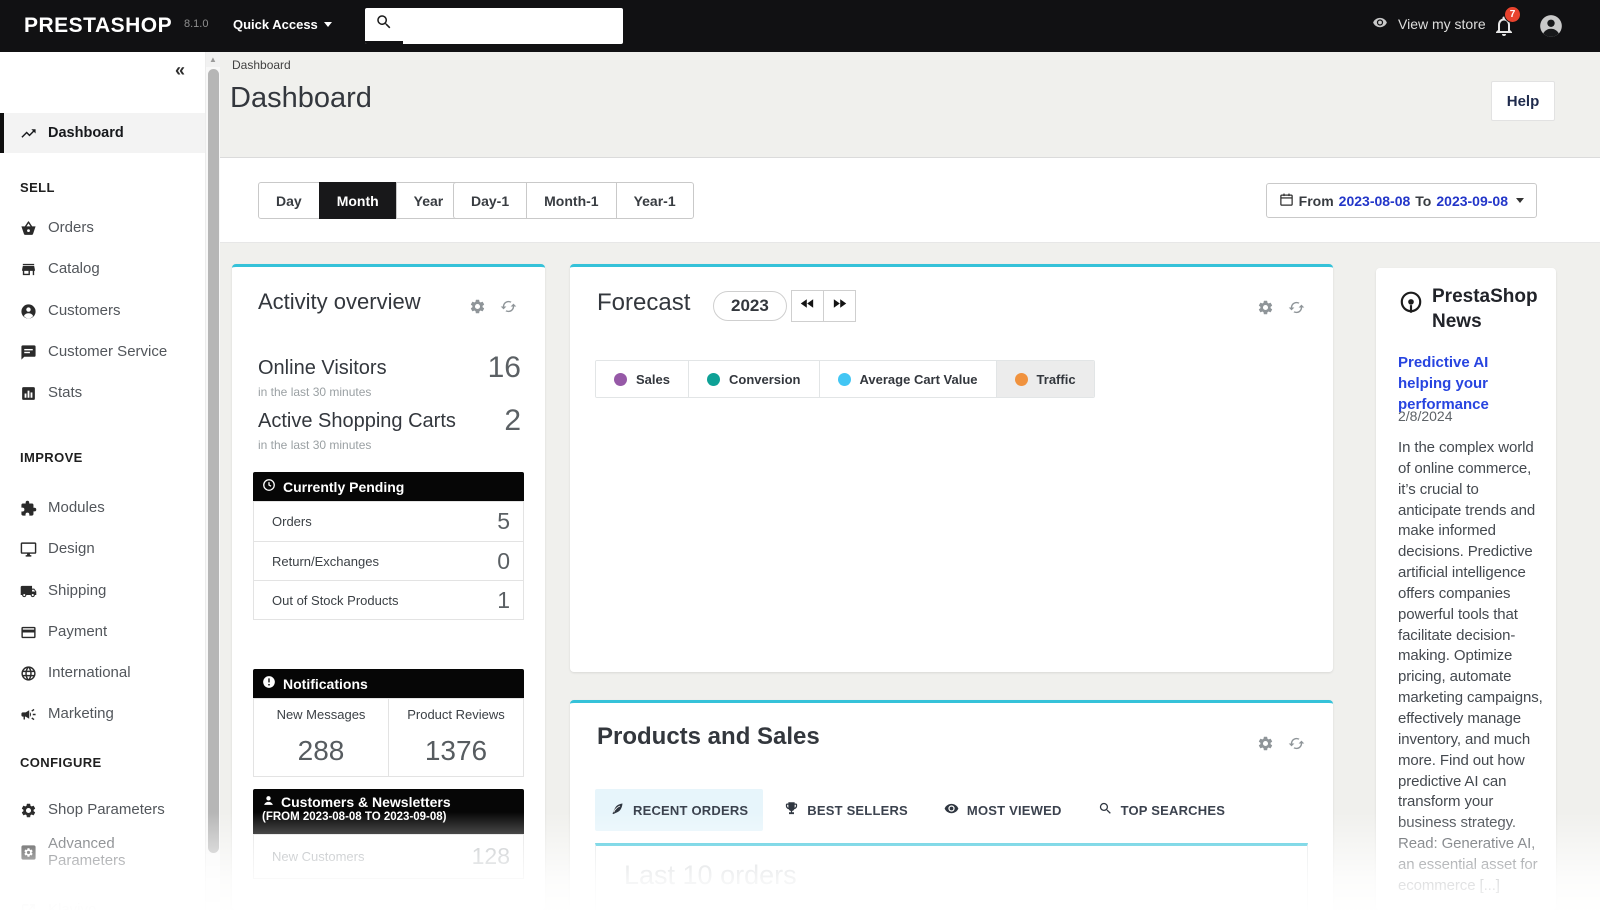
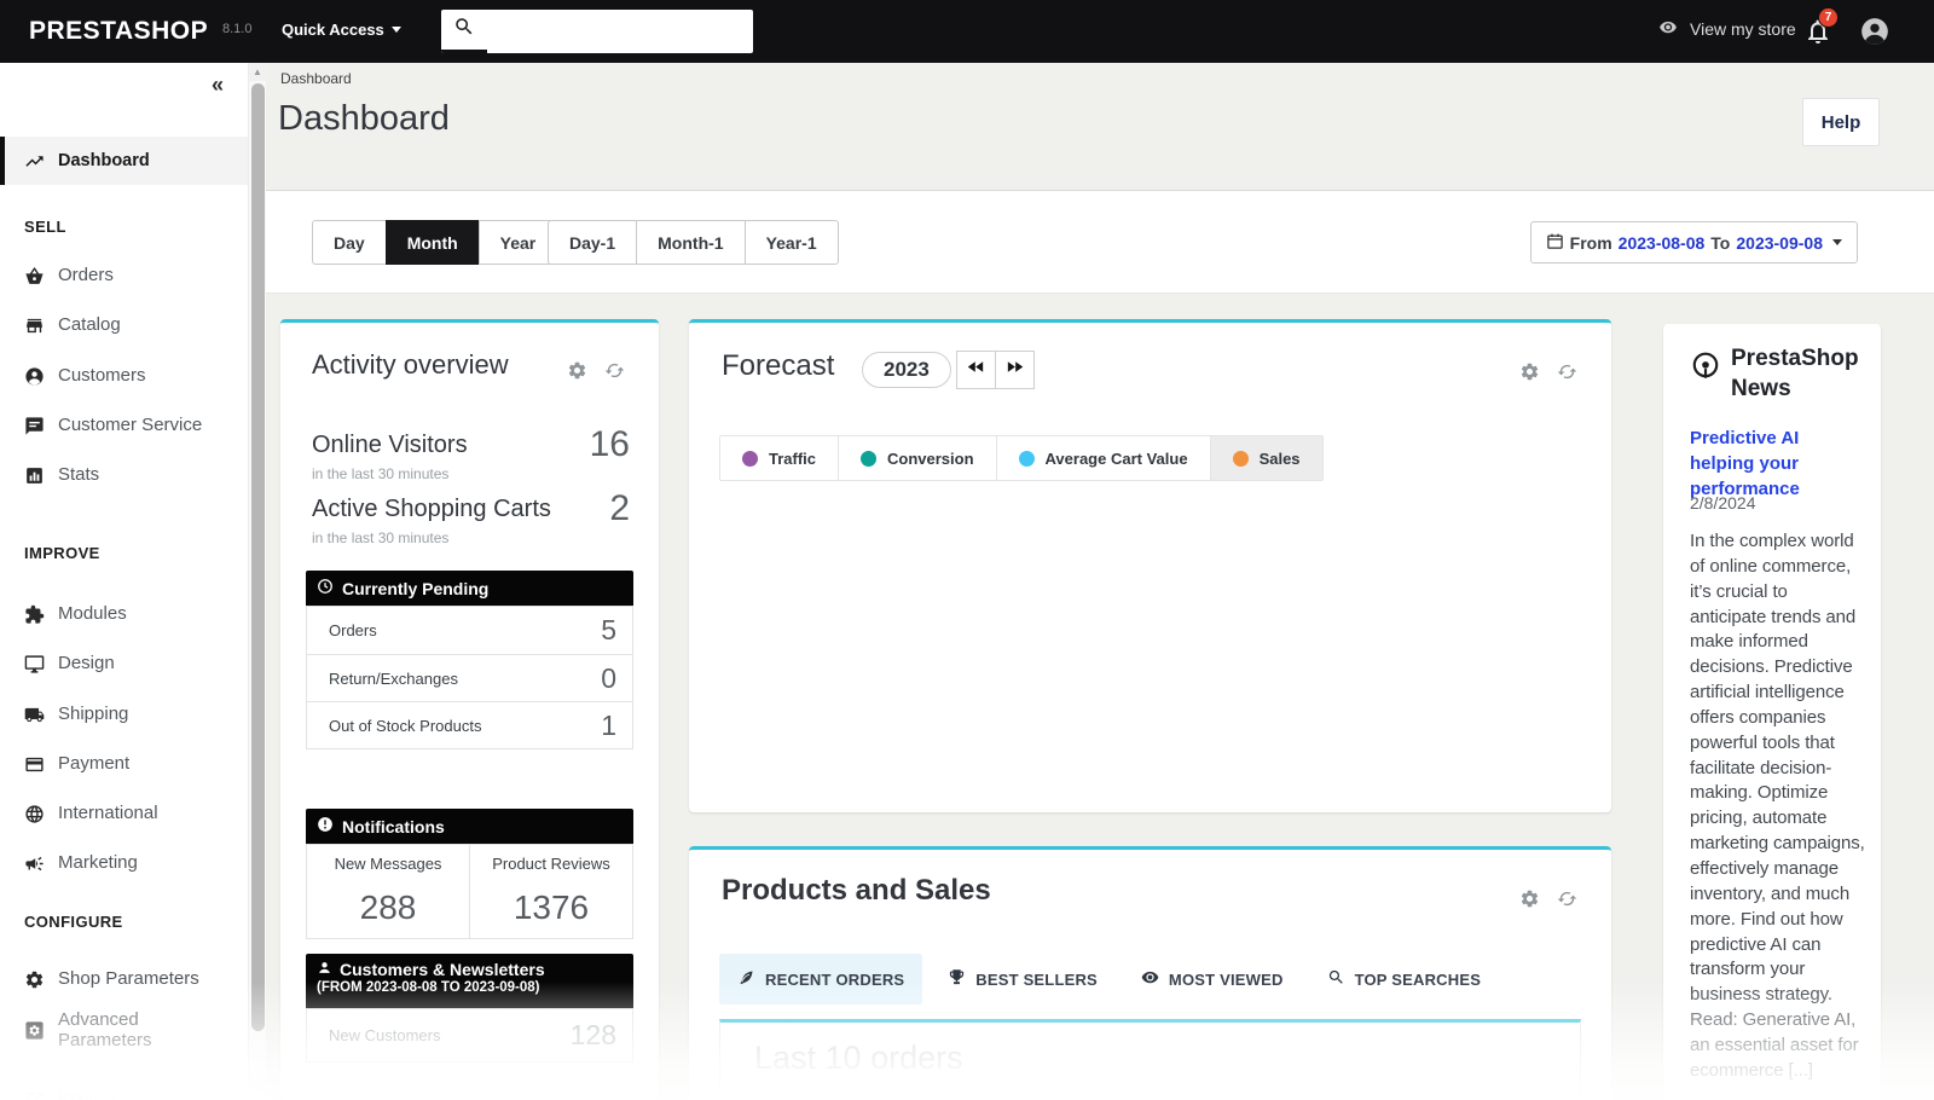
  PRESTASHOP
  8.1.0
  Quick Access
  View my store
  7
  «
  Dashboard
  SELL
  Orders
  Catalog
  Customers
  Customer Service
  Stats
  IMPROVE
  Modules
  Design
  Shipping
  Payment
  International
  Marketing
  CONFIGURE
  Shop Parameters
  ▲
  Dashboard
  Dashboard
  Help
  Day
  Month
  Year
  Day-1
  Month-1
  Year-1
  From
  2023-08-08
  To
  2023-09-08
  Activity overview
  Online Visitors
  16
  in the last 30 minutes
  Active Shopping Carts
  2
  in the last 30 minutes
  Currently Pending
  Orders
  5
  Return/Exchanges
  0
  Out of Stock Products
  1
  Notifications
  New Messages
  288
  Product Reviews
  1376
  Customers & Newsletters
  Forecast
  2023
- Sales
+ Traffic
  Conversion
  Average Cart Value
- Traffic
+ Sales
  Products and Sales
  RECENT ORDERS
  BEST SELLERS
  MOST VIEWED
  TOP SEARCHES
  PrestaShop News
  Predictive AI helping your performance
  2/8/2024
  In the complex world of online commerce, it’s crucial to anticipate trends and make informed decisions. Predictive artificial intelligence offers companies powerful tools that facilitate decision-making. Optimize pricing, automate marketing campaigns, effectively manage inventory, and much more. Find out how predictive AI can transform your
